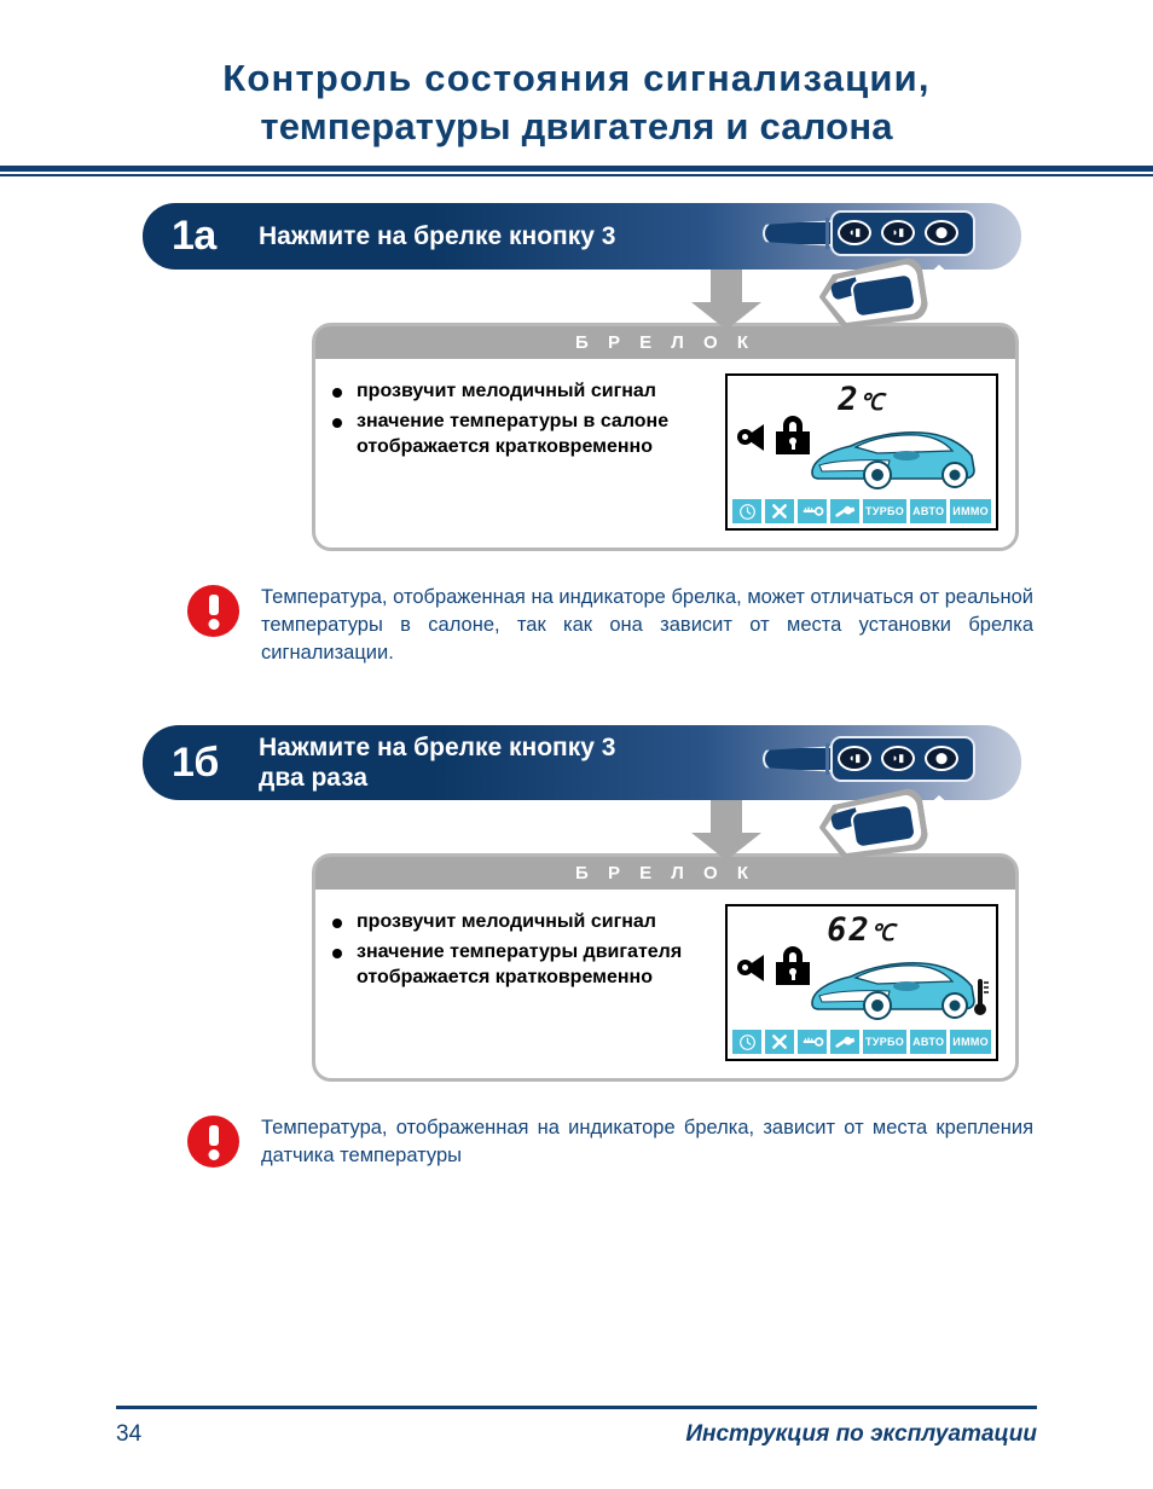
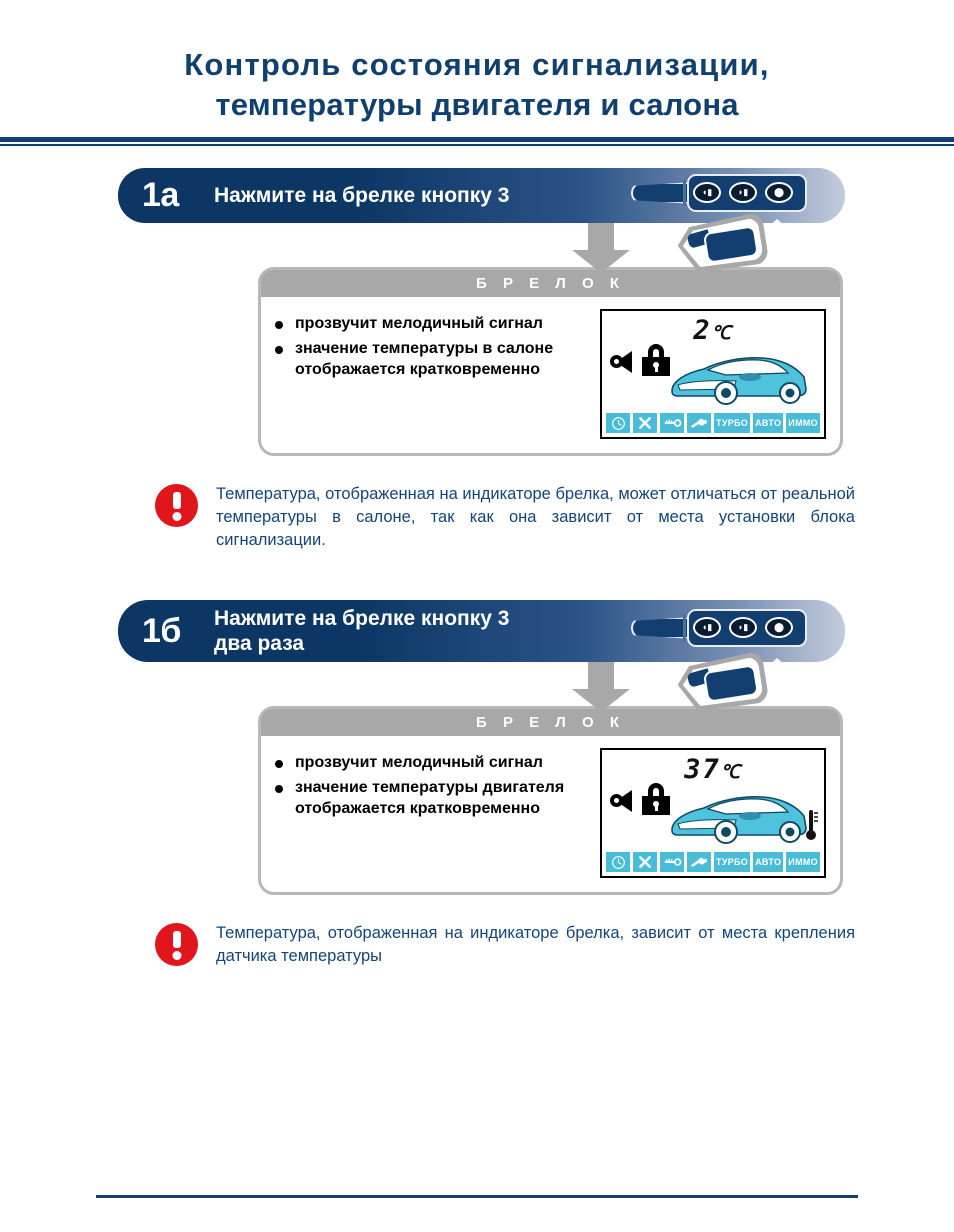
  Контроль состояния сигнализации,
  температуры двигателя и салона
  1а
  Нажмите на брелке кнопку 3
  ◖▮
  ◗▮
  ⬤
  Б Р Е Л О К
  прозвучит мелодичный сигнал
  значение температуры в салоне отображается кратковременно
  2℃
  ТУРБО
  АВТО
  ИММО
- Температура, отображенная на индикаторе брелка, может отличаться от реальной температуры в салоне, так как она зависит от места установки брелка сигнализации.
+ Температура, отображенная на индикаторе брелка, может отличаться от реальной температуры в салоне, так как она зависит от места установки блока сигнализации.
  1б
  Нажмите на брелке кнопку 3
  два раза
  ◖▮
  ◗▮
  ⬤
  Б Р Е Л О К
  прозвучит мелодичный сигнал
  значение температуры двигателя отображается кратковременно
- 62℃
+ 37℃
  ТУРБО
  АВТО
  ИММО
  Температура, отображенная на индикаторе брелка, зависит от места крепления датчика температуры
- 34
- Инструкция по эксплуатации
